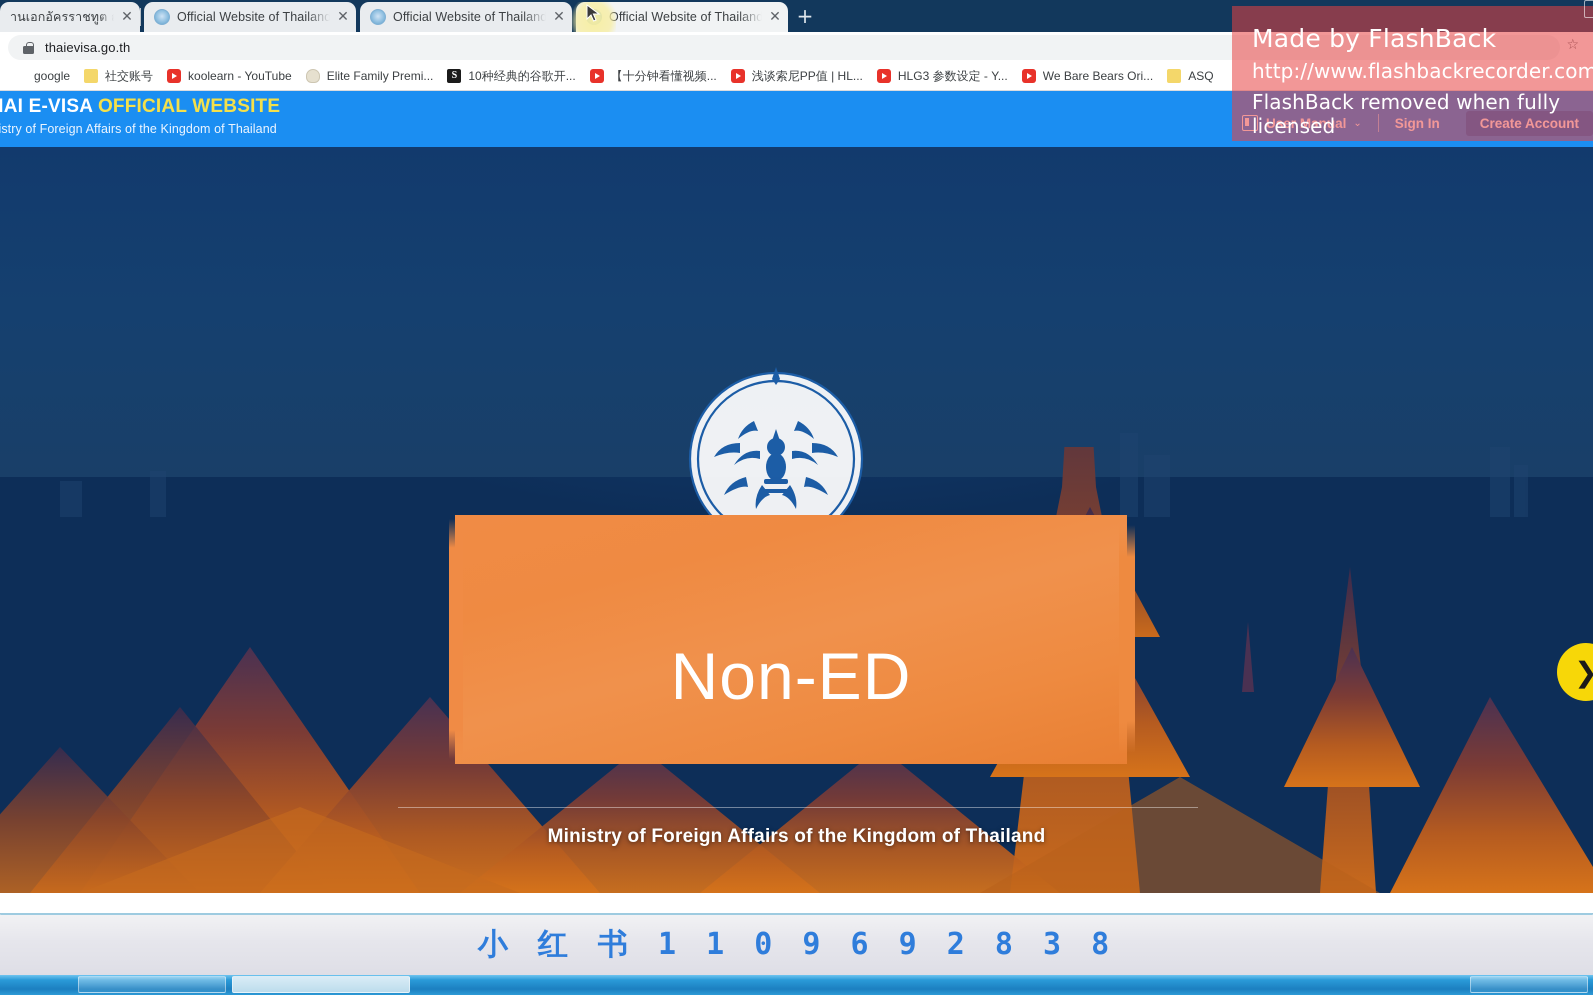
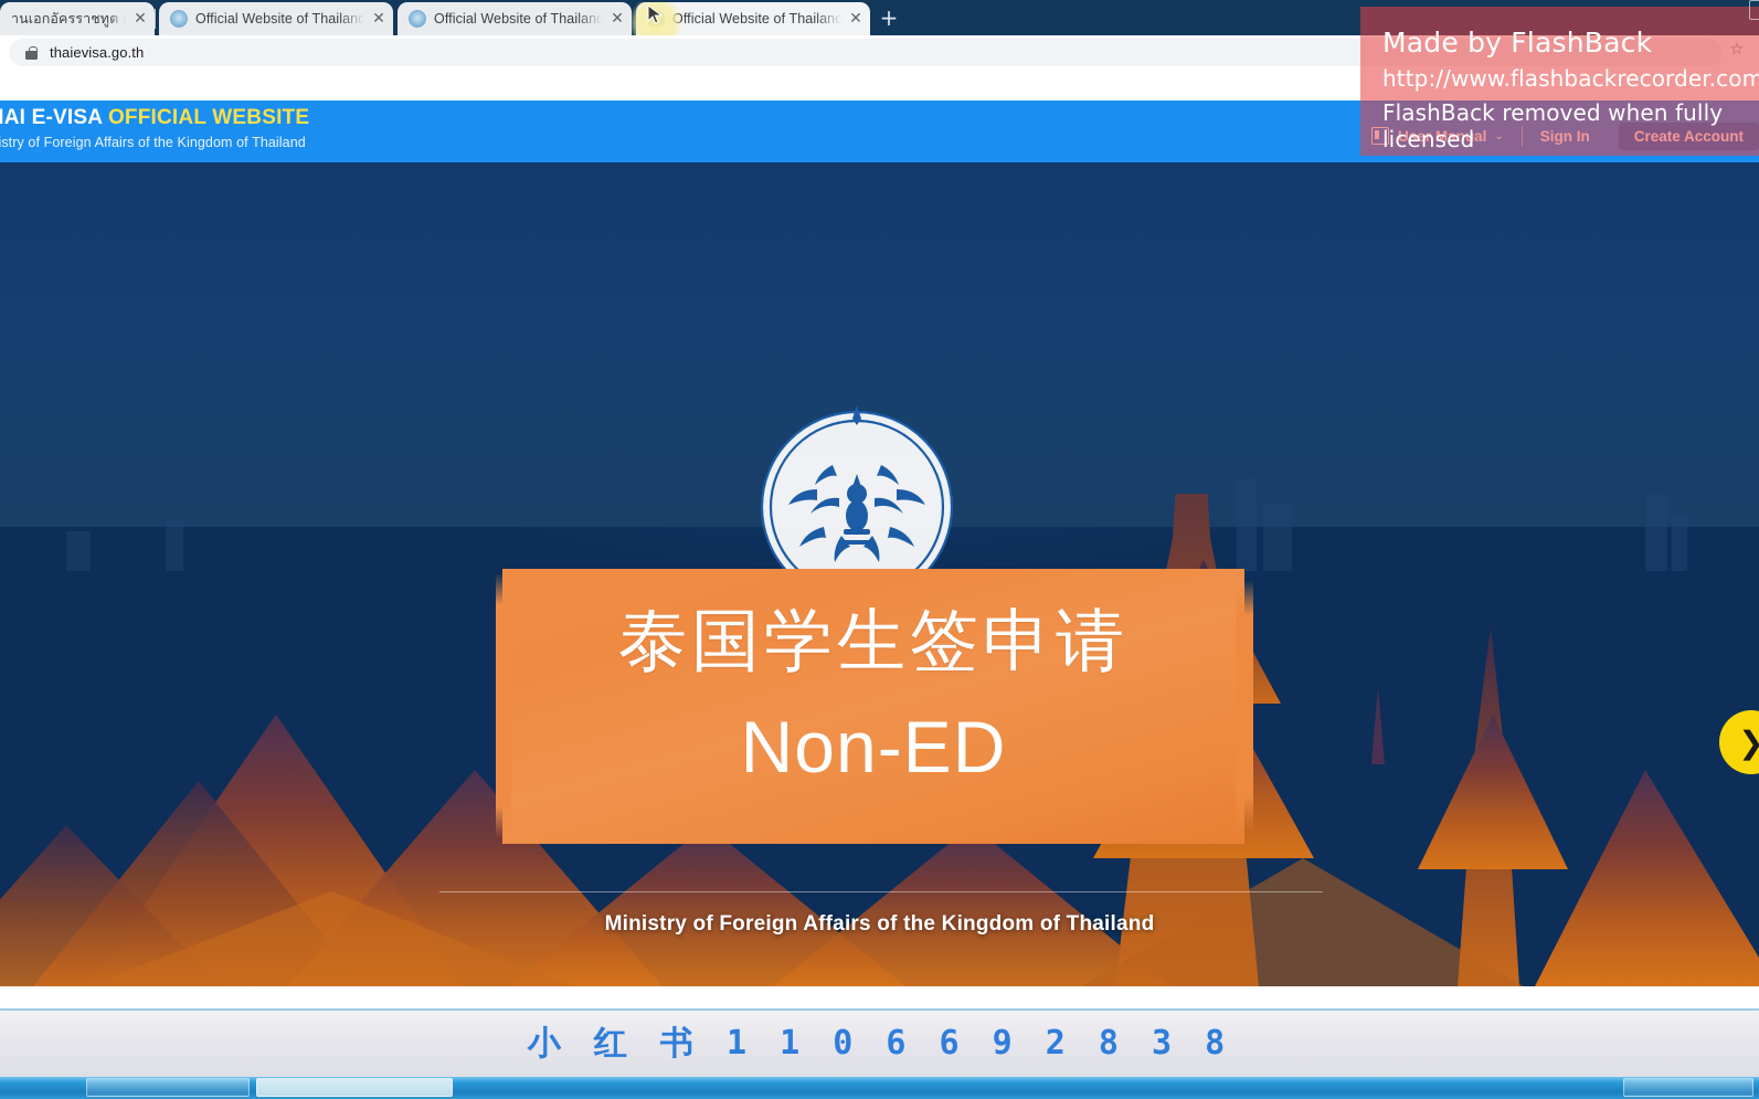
  านเอกอัครราชทูต
  ✕
  Official Website of Thailand
  ✕
  Official Website of Thailand
  ✕
  fficial Website of Thailand
  ✕
  +
  thaievisa.go.th
  ☆
- google
- 社交账号
- koolearn - YouTube
- Elite Family Premi...
- S
- 10种经典的谷歌开...
- 【十分钟看懂视频...
- 浅谈索尼PP值 | HL...
- HLG3 参数设定 - Y...
- We Bare Bears Ori...
- ASQ
  AI E-VISA OFFICIAL WEBSITE
  stry of Foreign Affairs of the Kingdom of Thailand
  User Manual
  ⌄
  Sign In
  Create Account
+ 泰国学生签申请
  Non-ED
  Ministry of Foreign Affairs of the Kingdom of Thailand
  ❯
  Made by FlashBack
  http://www.flashbackrecorder.com
  FlashBack removed when fully licensed
- 小 红 书 1 1 0 9 6 9 2 8 3 8
+ 小 红 书 1 1 0 6 6 9 2 8 3 8
